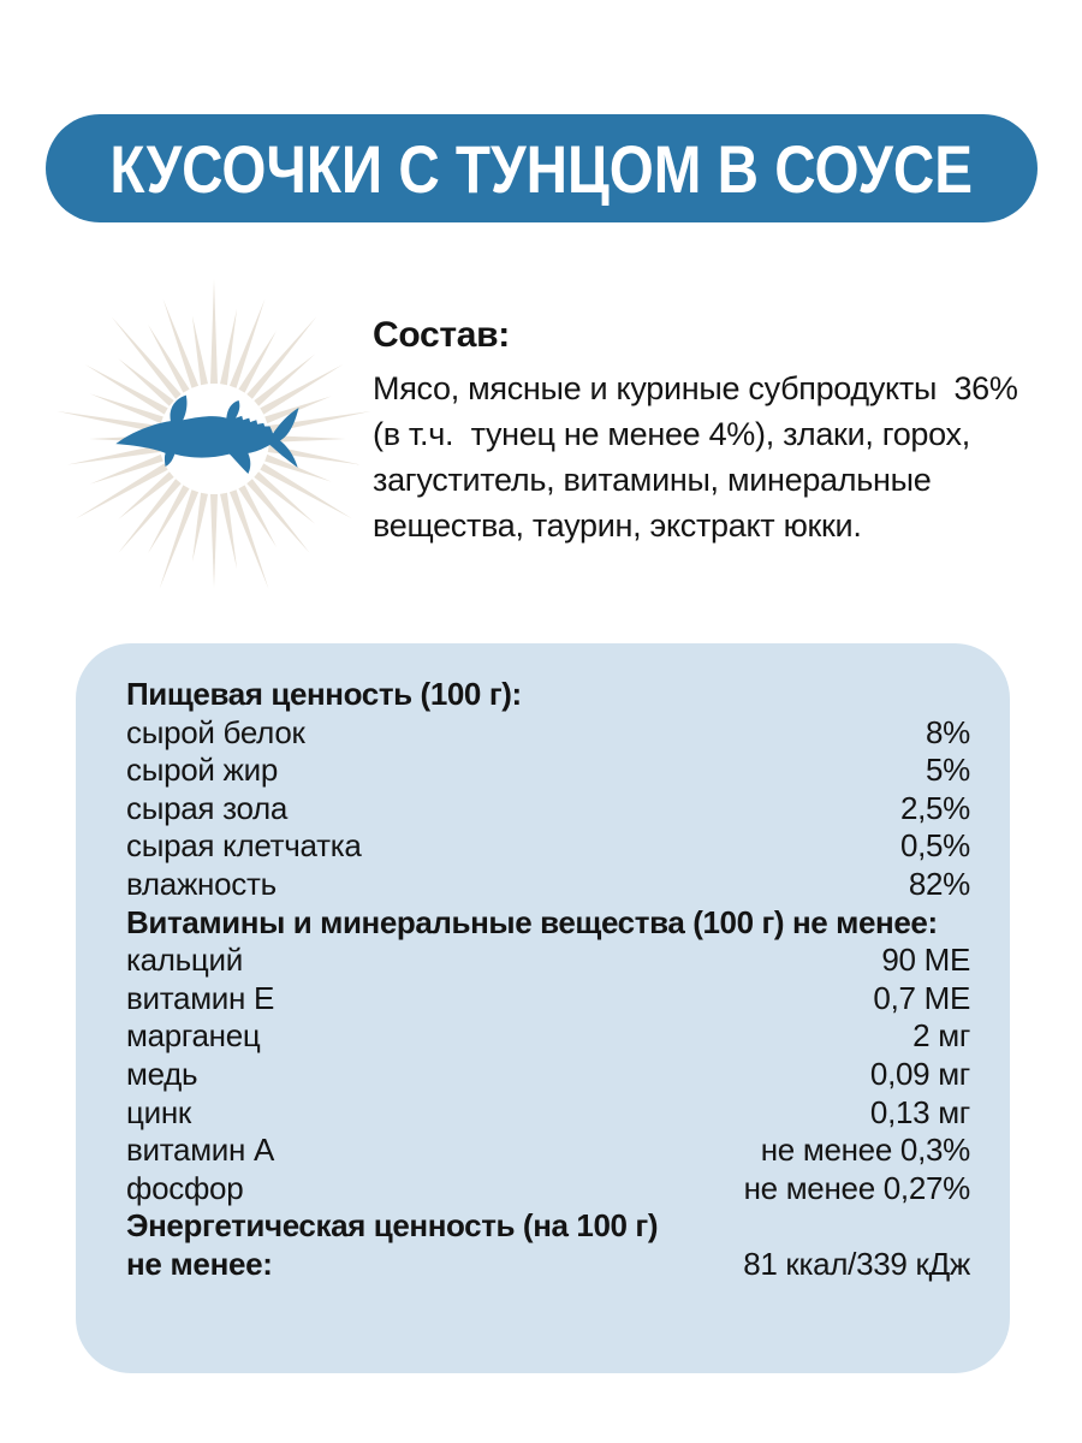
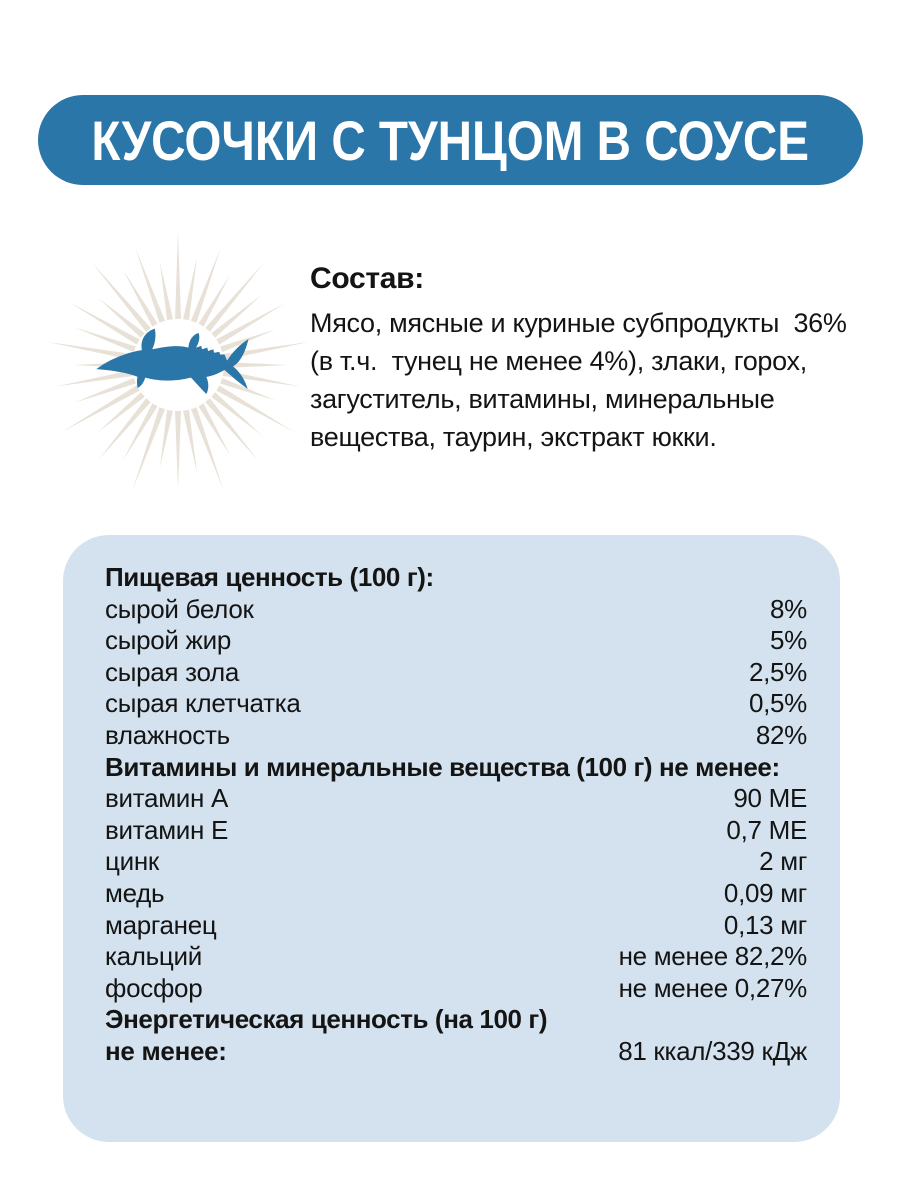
  КУСОЧКИ С ТУНЦОМ В СОУСЕ
  Состав:
  Мясо, мясные и куриные субпродукты 36%
  (в т.ч. тунец не менее 4%), злаки, горох,
  загуститель, витамины, минеральные
  вещества, таурин, экстракт юкки.
  Пищевая ценность (100 г):
  сырой белок
  8%
  сырой жир
  5%
  сырая зола
  2,5%
  сырая клетчатка
  0,5%
  влажность
  82%
  Витамины и минеральные вещества (100 г) не менее:
- кальций
+ витамин A
  90 МЕ
  витамин E
  0,7 МЕ
- марганец
+ цинк
  2 мг
  медь
  0,09 мг
- цинк
+ марганец
  0,13 мг
- витамин A
+ кальций
- не менее 0,3%
+ не менее 82,2%
  фосфор
  не менее 0,27%
  Энергетическая ценность (на 100 г)
  не менее:
  81 ккал/339 кДж
